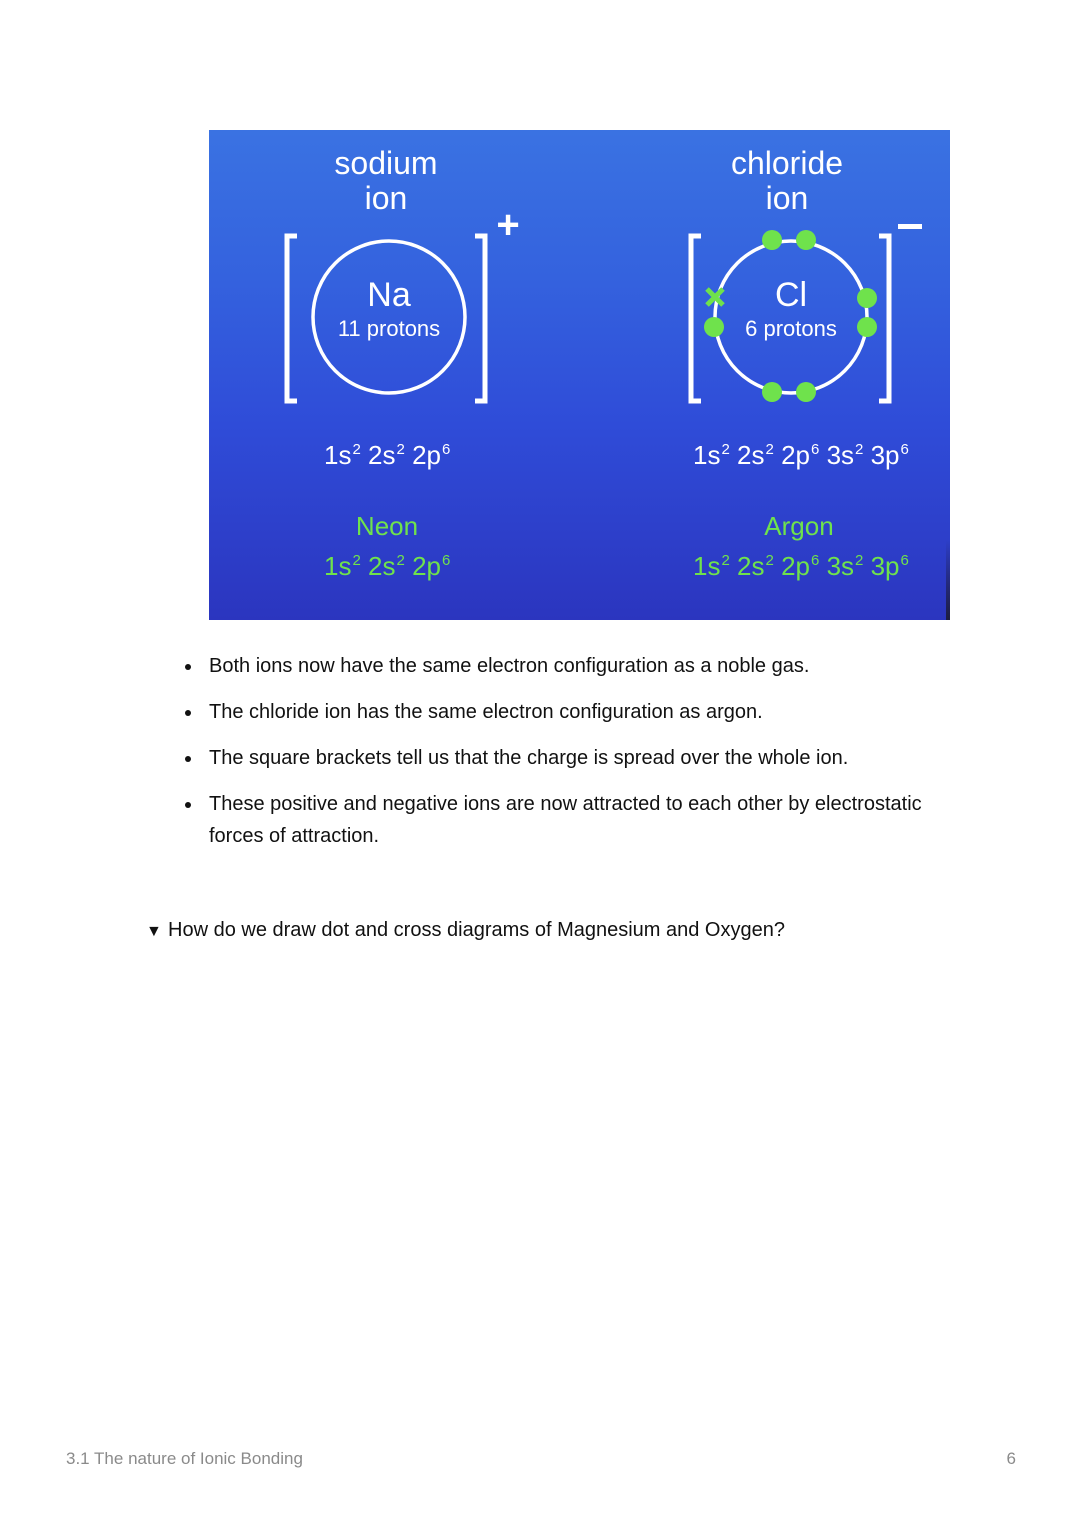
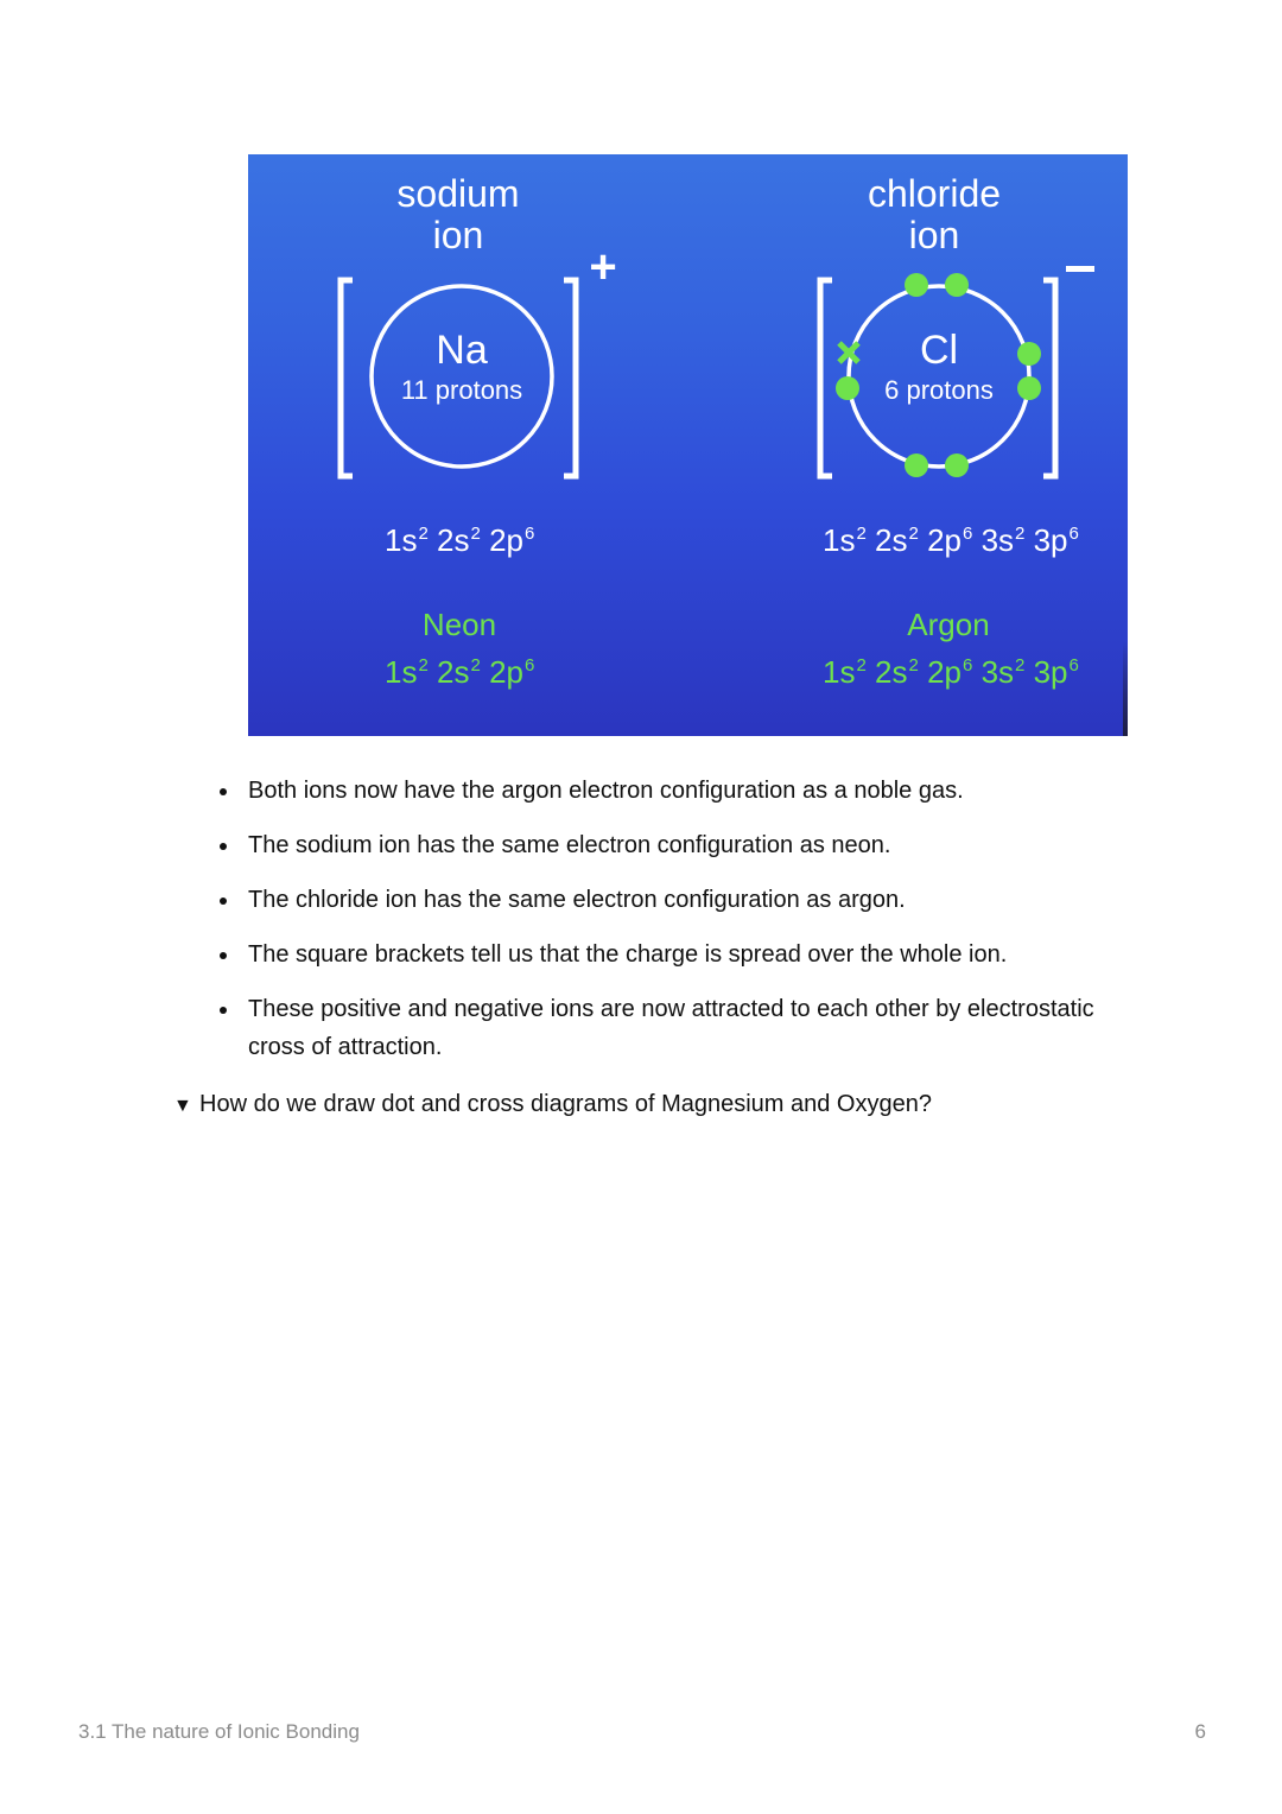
  sodium
  ion
  Na
  11 protons
  +
  1s2 2s2 2p6
  Neon
  1s2 2s2 2p6
  chloride
  ion
  Cl
  6 protons
  1s2 2s2 2p6 3s2 3p6
  Argon
  1s2 2s2 2p6 3s2 3p6
- Both ions now have the same electron configuration as a noble gas.
+ Both ions now have the argon electron configuration as a noble gas.
+ The sodium ion has the same electron configuration as neon.
  The chloride ion has the same electron configuration as argon.
  The square brackets tell us that the charge is spread over the whole ion.
- These positive and negative ions are now attracted to each other by electrostatic forces of attraction.
+ These positive and negative ions are now attracted to each other by electrostatic cross of attraction.
  ▼ How do we draw dot and cross diagrams of Magnesium and Oxygen?
  3.1 The nature of Ionic Bonding
  6
